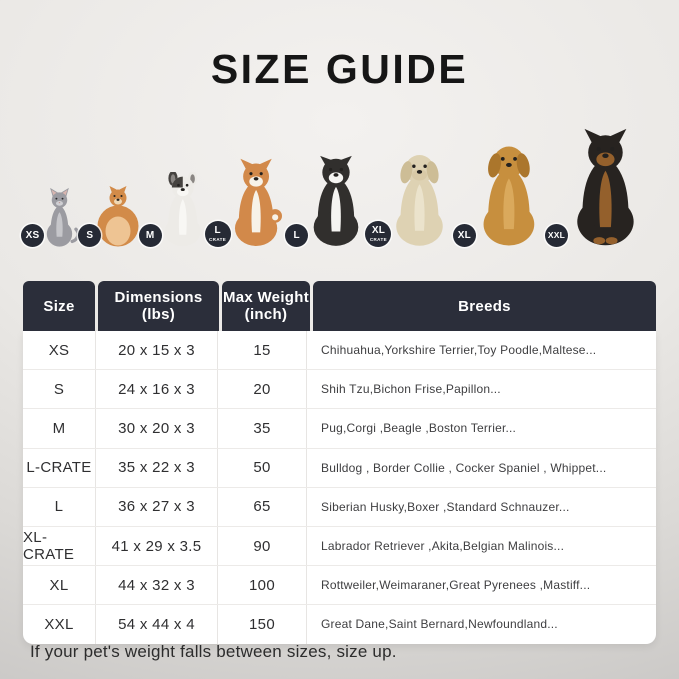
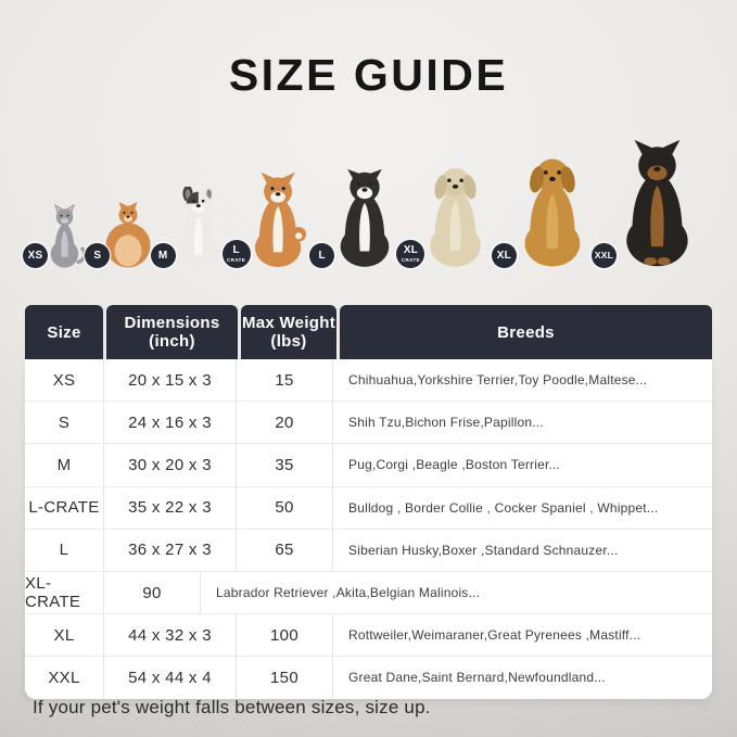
  SIZE GUIDE
  XS
  S
  M
  L
  L
  XL
  XL
  XXL
  Size
  Dimensions
- (lbs)
+ (inch)
  Max Weight
- (inch)
+ (lbs)
  Breeds
  XS
  20 x 15 x 3
  15
  Chihuahua,Yorkshire Terrier,Toy Poodle,Maltese...
  S
  24 x 16 x 3
  20
  Shih Tzu,Bichon Frise,Papillon...
  M
  30 x 20 x 3
  35
  Pug,Corgi ,Beagle ,Boston Terrier...
  L-CRATE
  35 x 22 x 3
  50
  Bulldog , Border Collie , Cocker Spaniel , Whippet...
  L
  36 x 27 x 3
  65
  Siberian Husky,Boxer ,Standard Schnauzer...
  XL-CRATE
- 41 x 29 x 3.5
  90
  Labrador Retriever ,Akita,Belgian Malinois...
  XL
  44 x 32 x 3
  100
  Rottweiler,Weimaraner,Great Pyrenees ,Mastiff...
  XXL
  54 x 44 x 4
  150
  Great Dane,Saint Bernard,Newfoundland...
  If your pet's weight falls between sizes, size up.
